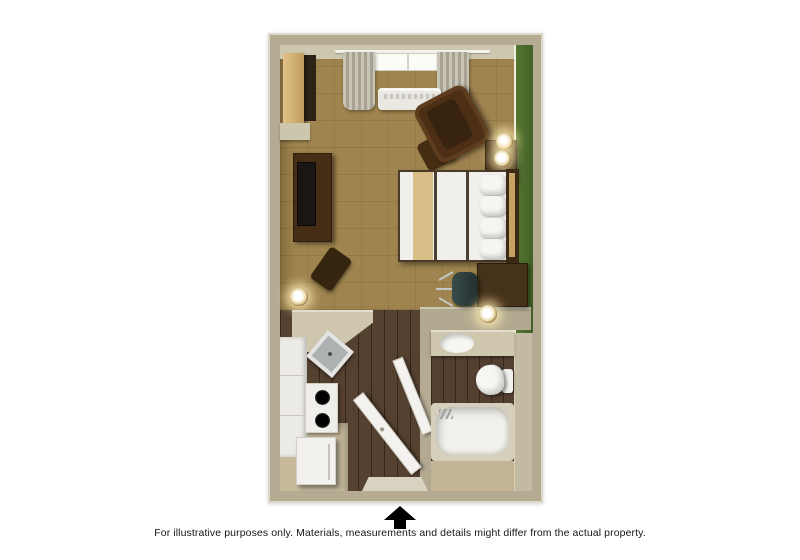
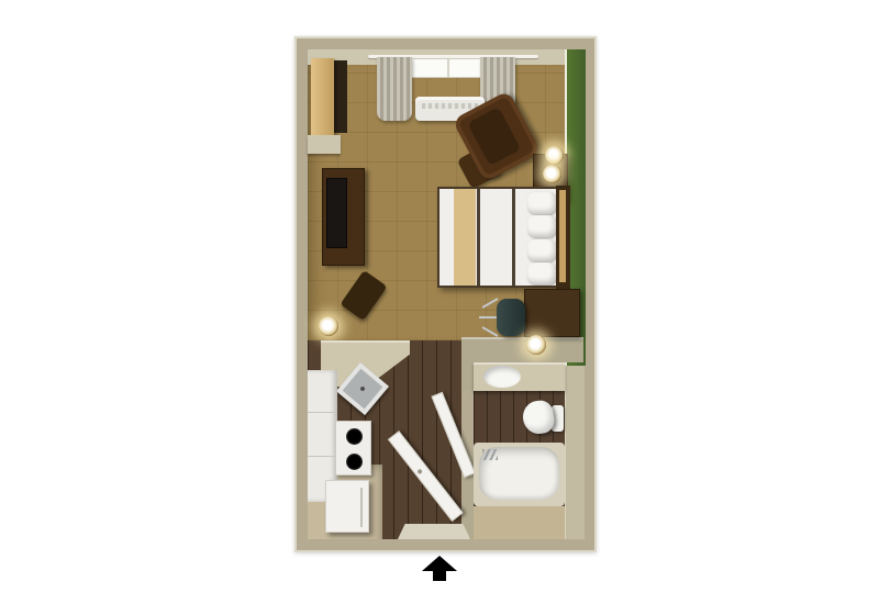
- For illustrative purposes only. Materials, measurements and details might differ from the actual property.
